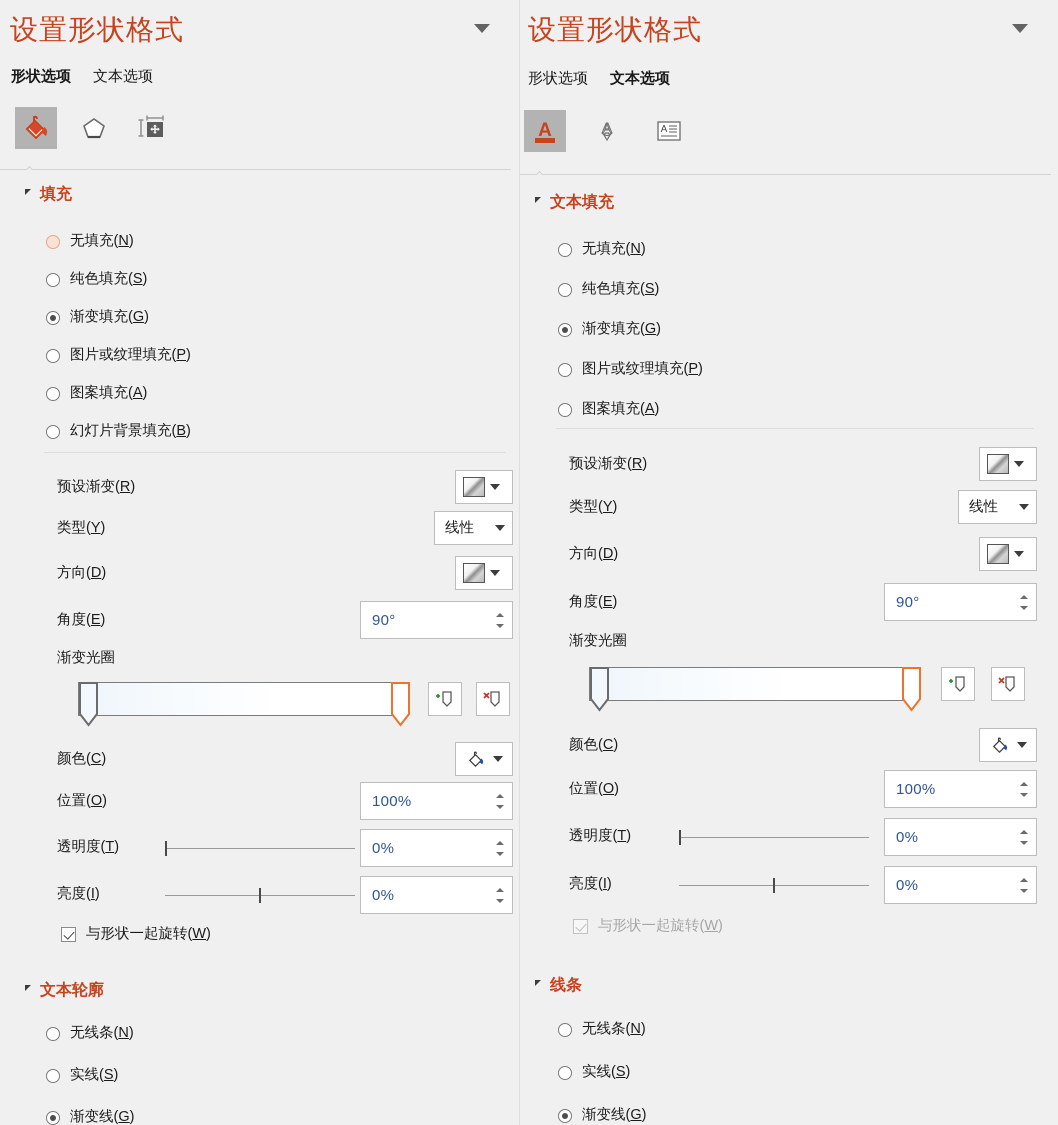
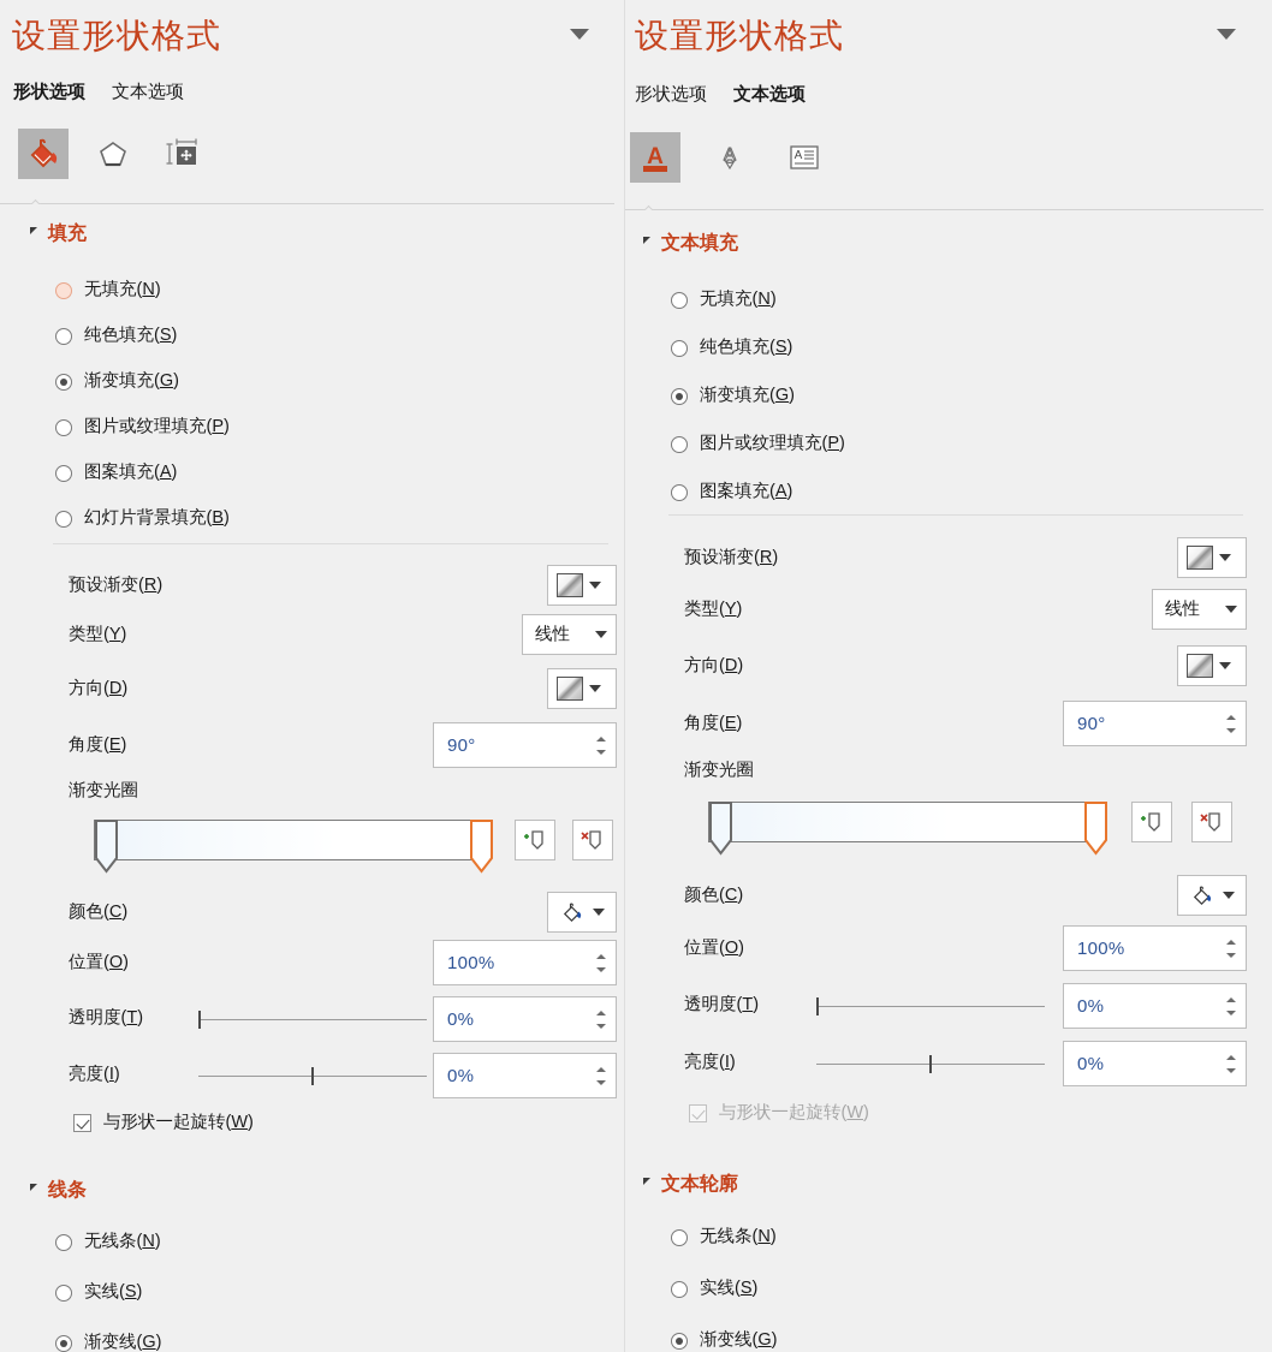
  设置形状格式
  形状选项
  文本选项
  填充
  无填充(N)
  纯色填充(S)
  渐变填充(G)
  图片或纹理填充(P)
  图案填充(A)
  幻灯片背景填充(B)
  预设渐变(R)
  类型(Y)
  线性
  方向(D)
  角度(E)
  90°
  渐变光圈
  颜色(C)
  位置(O)
  100%
  透明度(T)
  0%
  亮度(I)
  0%
  与形状一起旋转(W)
- 文本轮廓
+ 线条
  无线条(N)
  实线(S)
  渐变线(G)
  设置形状格式
  形状选项
  文本选项
  A
  A
  A
  文本填充
  无填充(N)
  纯色填充(S)
  渐变填充(G)
  图片或纹理填充(P)
  图案填充(A)
  预设渐变(R)
  类型(Y)
  线性
  方向(D)
  角度(E)
  90°
  渐变光圈
  颜色(C)
  位置(O)
  100%
  透明度(T)
  0%
  亮度(I)
  0%
  与形状一起旋转(W)
- 线条
+ 文本轮廓
  无线条(N)
  实线(S)
  渐变线(G)
